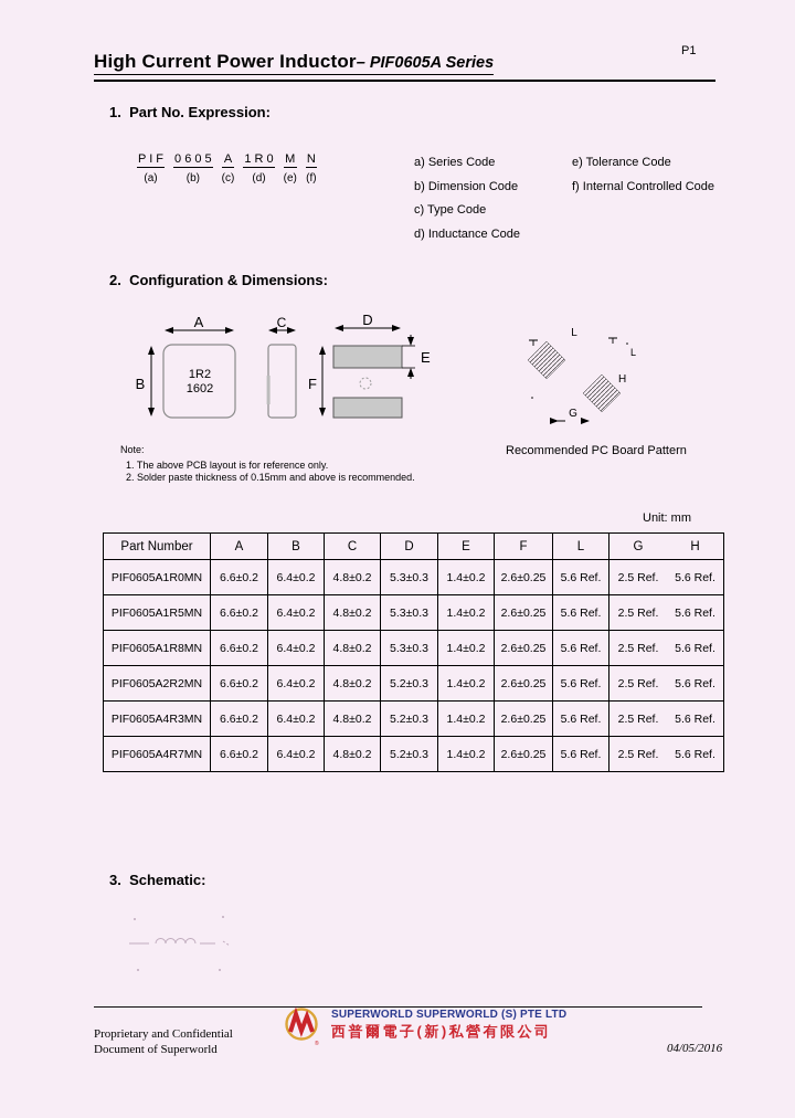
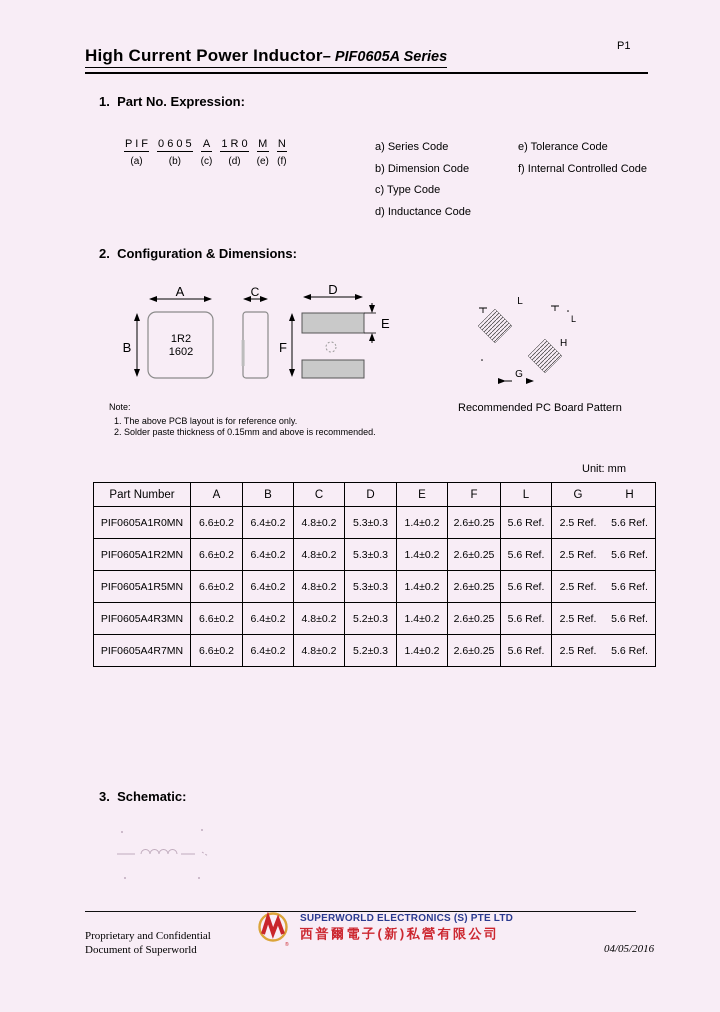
  High Current Power Inductor– PIF0605A Series
  P1
  1. Part No. Expression:
  P I F
  (a)
  0 6 0 5
  (b)
  A
  (c)
  1 R 0
  (d)
  M
  (e)
  N
  (f)
  a) Series Code
  b) Dimension Code
  c) Type Code
  d) Inductance Code
  e) Tolerance Code
  f) Internal Controlled Code
  2. Configuration & Dimensions:
  A
  B
  1R2
  1602
  C
  D
  F
  E
  L
  L
  H
  G
  Note:
  1. The above PCB layout is for reference only.
  2. Solder paste thickness of 0.15mm and above is recommended.
  Recommended PC Board Pattern
  Unit: mm
  Part Number	A	B	C	D	E	F	L	G	H
  PIF0605A1R0MN	6.6±0.2	6.4±0.2	4.8±0.2	5.3±0.3	1.4±0.2	2.6±0.25	5.6 Ref.	2.5 Ref.	5.6 Ref.
+ PIF0605A1R2MN	6.6±0.2	6.4±0.2	4.8±0.2	5.3±0.3	1.4±0.2	2.6±0.25	5.6 Ref.	2.5 Ref.	5.6 Ref.
  PIF0605A1R5MN	6.6±0.2	6.4±0.2	4.8±0.2	5.3±0.3	1.4±0.2	2.6±0.25	5.6 Ref.	2.5 Ref.	5.6 Ref.
- PIF0605A1R8MN	6.6±0.2	6.4±0.2	4.8±0.2	5.3±0.3	1.4±0.2	2.6±0.25	5.6 Ref.	2.5 Ref.	5.6 Ref.
- PIF0605A2R2MN	6.6±0.2	6.4±0.2	4.8±0.2	5.2±0.3	1.4±0.2	2.6±0.25	5.6 Ref.	2.5 Ref.	5.6 Ref.
  PIF0605A4R3MN	6.6±0.2	6.4±0.2	4.8±0.2	5.2±0.3	1.4±0.2	2.6±0.25	5.6 Ref.	2.5 Ref.	5.6 Ref.
  PIF0605A4R7MN	6.6±0.2	6.4±0.2	4.8±0.2	5.2±0.3	1.4±0.2	2.6±0.25	5.6 Ref.	2.5 Ref.	5.6 Ref.
  3. Schematic:
  Proprietary and Confidential
  Document of Superworld
- SUPERWORLD SUPERWORLD (S) PTE LTD
+ SUPERWORLD ELECTRONICS (S) PTE LTD
  西普爾電子(新)私營有限公司
  04/05/2016
